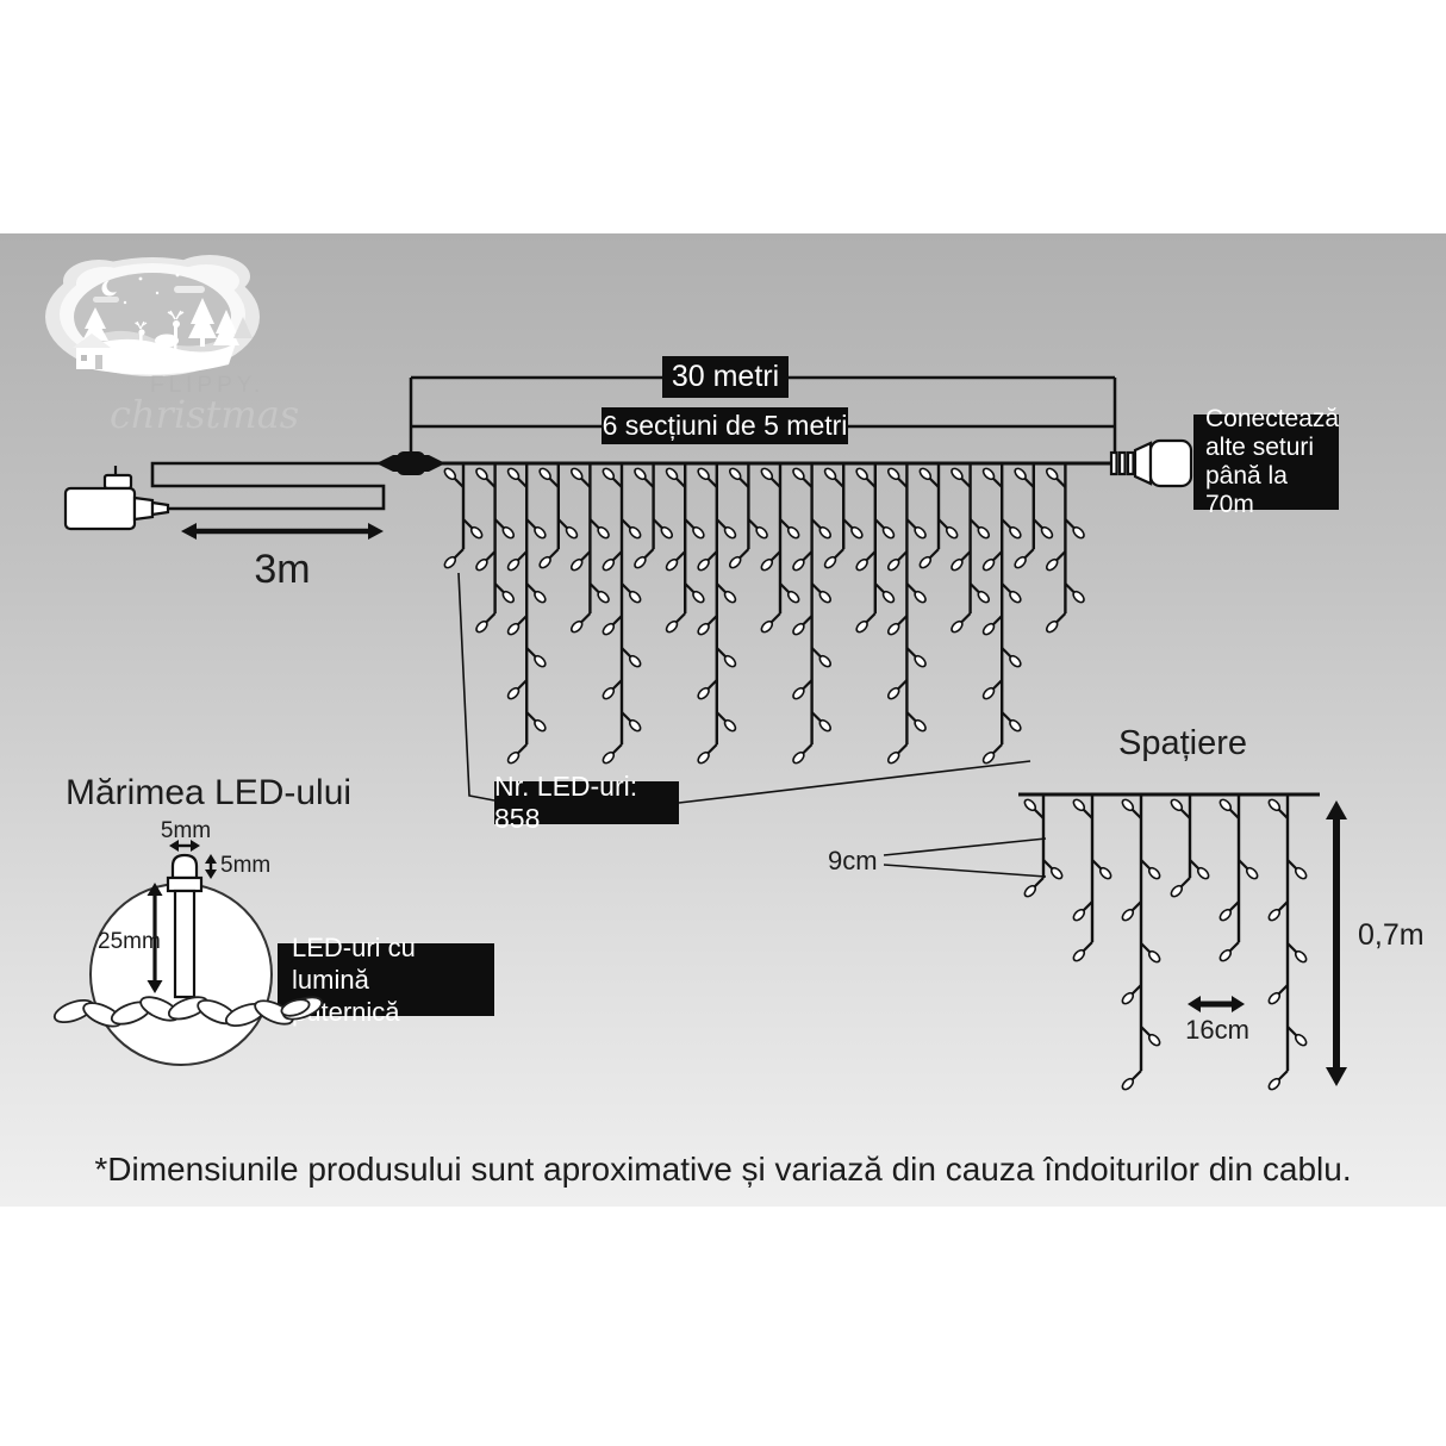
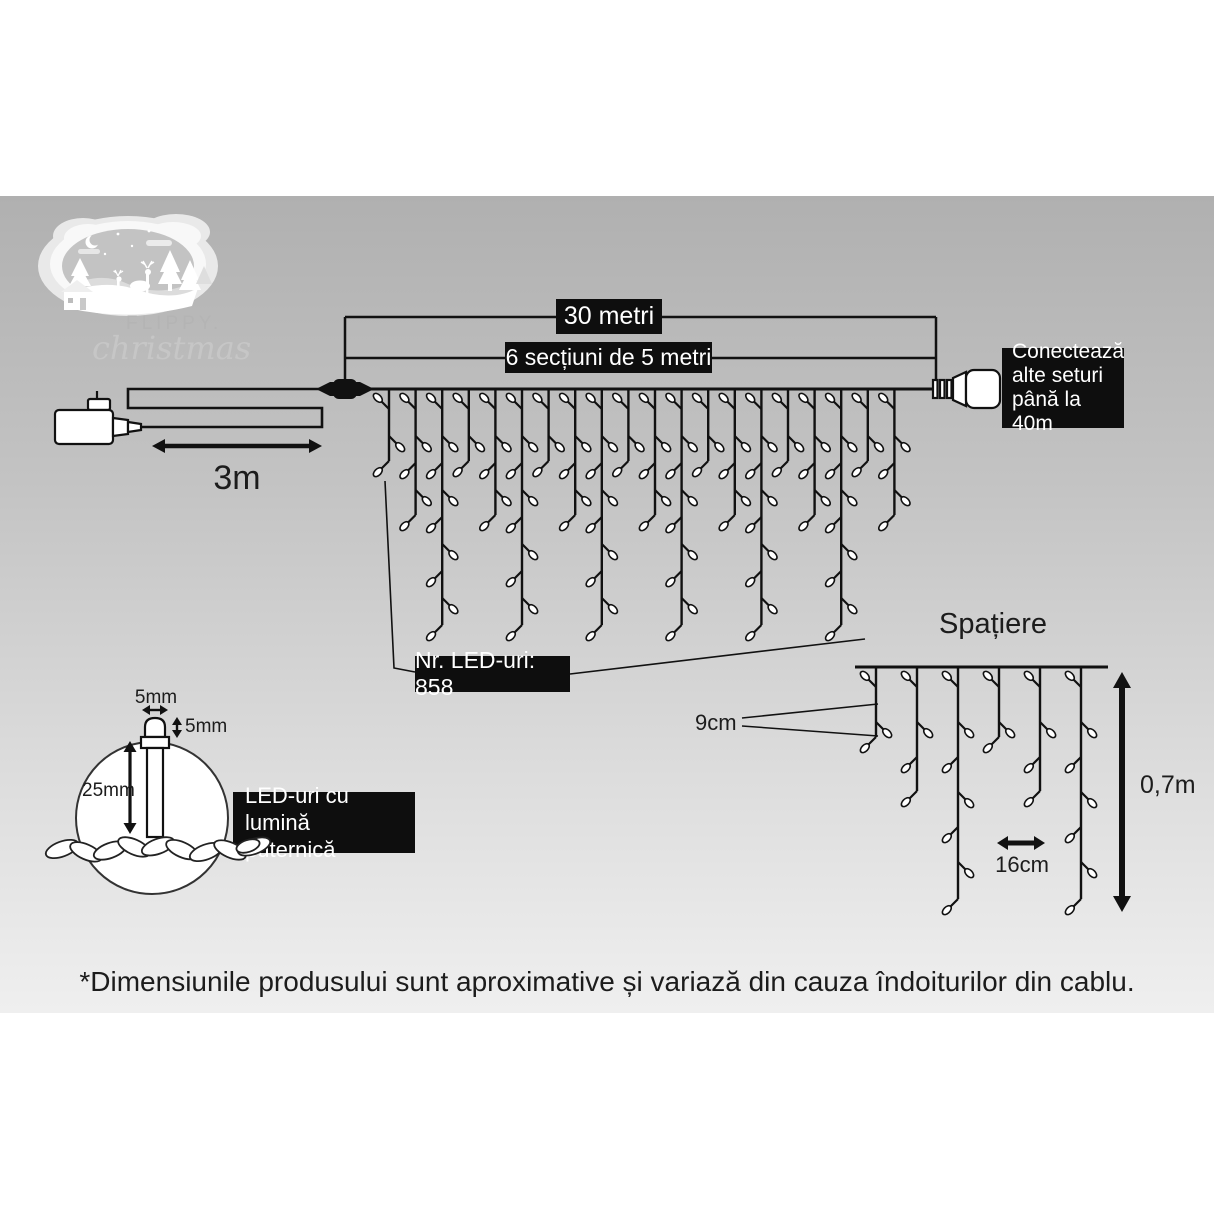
  FLIPPY.
  30 metri
  6 secțiuni de 5 metri
  Conectează
  alte seturi
- până la 70m
+ până la 40m
  3m
  Nr. LED-uri: 858
  Spațiere
  9cm
  16cm
  0,7m
- Mărimea LED-ului
  5mm
  5mm
  25mm
  LED-uri cu lumină
  ternică
  *Dimensiunile produsului sunt aproximative și variază din cauza îndoiturilor din cablu.
